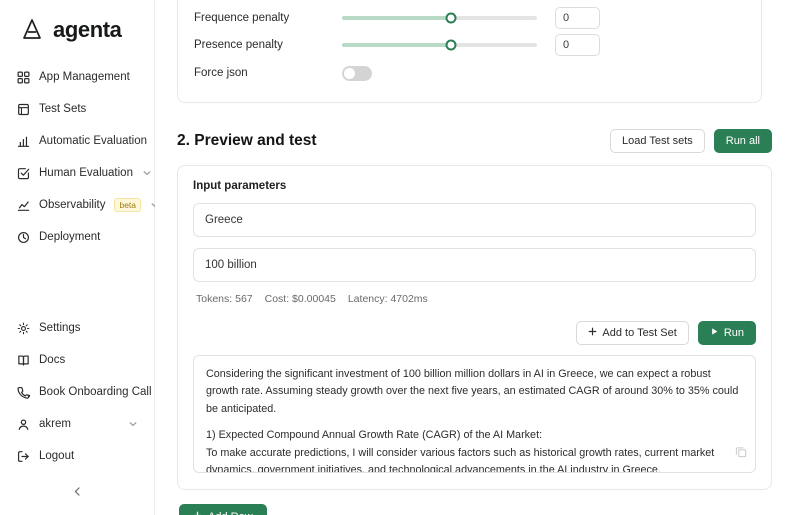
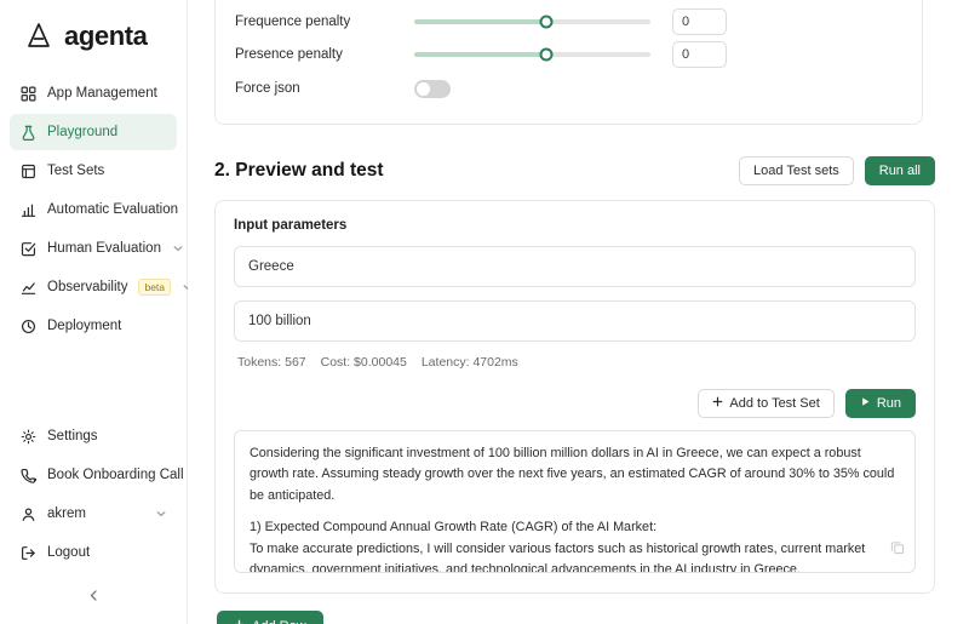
  agenta
  App Management
+ Playground
  Test Sets
  Automatic Evaluation
  Human Evaluation
  Observability
  beta
  Deployment
  Settings
- Docs
  Book Onboarding Call
  akrem
  Logout
  Frequence penalty
  0
  Presence penalty
  0
  Force json
  2. Preview and test
  Load Test sets
  Run all
  Input parameters
  Greece
  100 billion
  Tokens: 567
  Cost: $0.00045
  Latency: 4702ms
  Add to Test Set
  Run
  Considering the significant investment of 100 billion million dollars in AI in Greece, we can expect a robust growth rate. Assuming steady growth over the next five years, an estimated CAGR of around 30% to 35% could be anticipated.
  1) Expected Compound Annual Growth Rate (CAGR) of the AI Market:
  To make accurate predictions, I will consider various factors such as historical growth rates, current market dynamics, government initiatives, and technological advancements in the AI industry in Greece.
